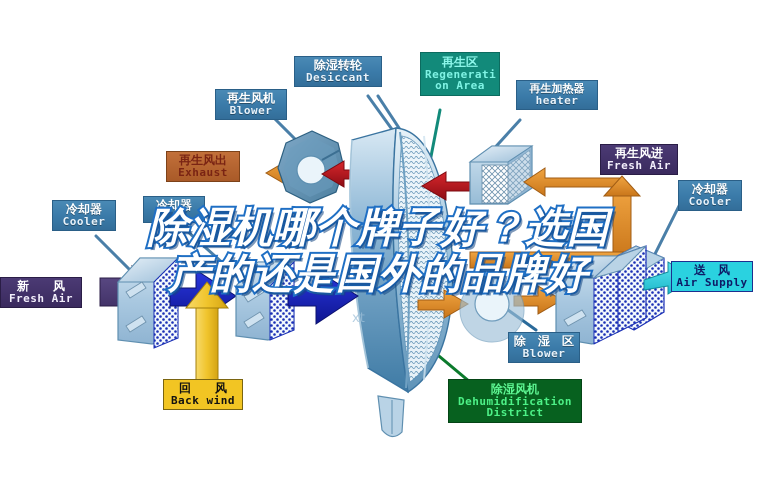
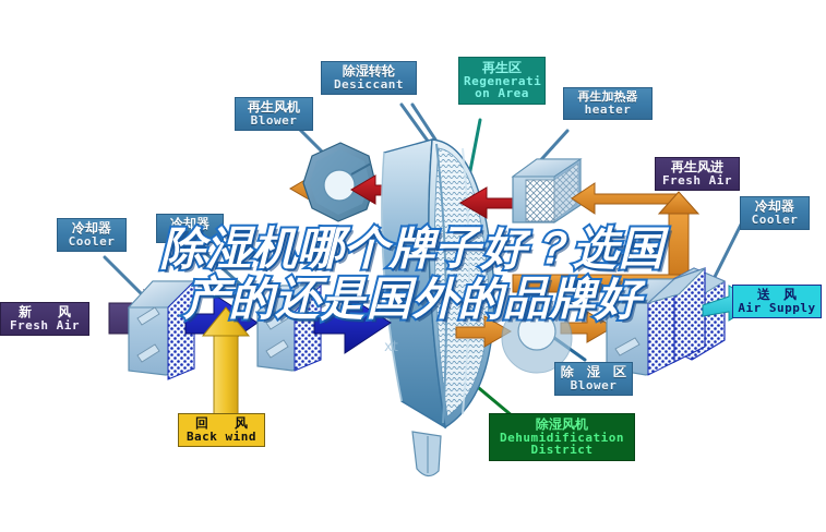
  xt
  除湿转轮
  Desiccant
  再生风机
  Blower
  再生区
  Regenerati
  on Area
  再生加热器
  heater
  再生风进
  Fresh Air
  冷却器
  Cooler
- 再生风出
- Exhaust
  冷却器
  Cooler
  冷却器
  新 风
  Fresh Air
  回 风
  Back wind
  除 湿 区
  Blower
  除湿风机
  Dehumidification
  District
  送 风
  Air Supply
  除湿机哪个牌子好？选国
  产的还是国外的品牌好
